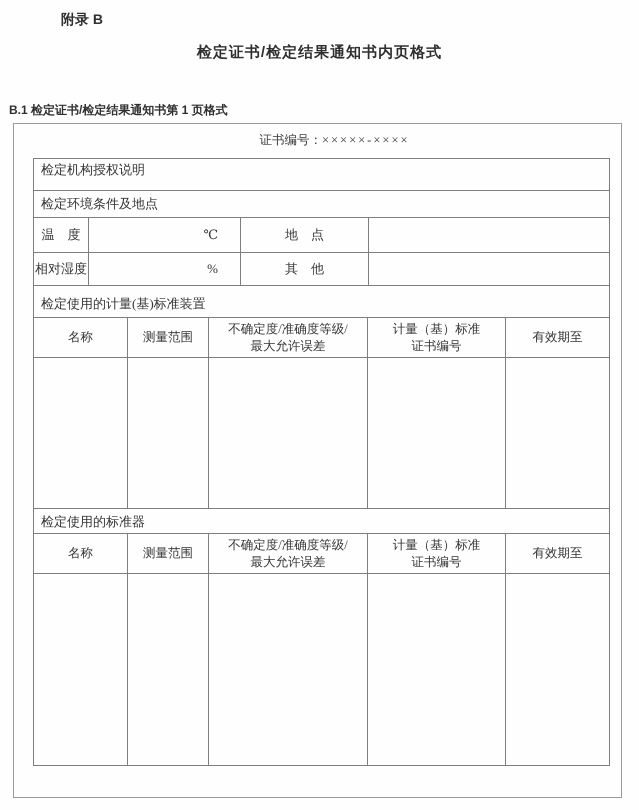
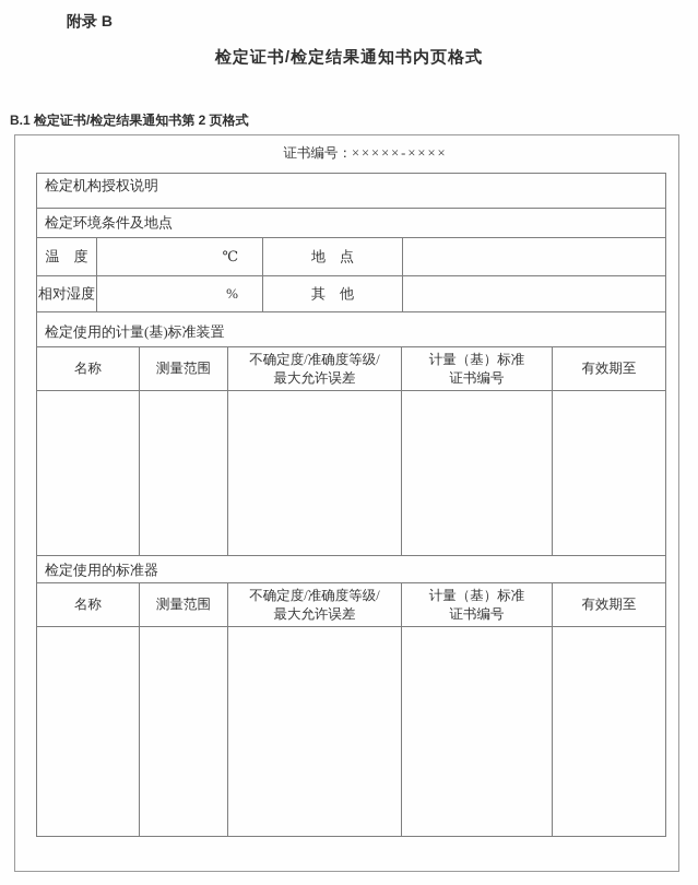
  附录 B
  检定证书/检定结果通知书内页格式
- B.1 检定证书/检定结果通知书第 1 页格式
+ B.1 检定证书/检定结果通知书第 2 页格式
  证书编号：×××××-××××
  检定机构授权说明
  检定环境条件及地点
  温 度
  ℃
  地 点
  相对湿度
  %
  其 他
  检定使用的计量(基)标准装置
  名称
  测量范围
  不确定度/准确度等级/
  最大允许误差
  计量（基）标准
  证书编号
  有效期至
  检定使用的标准器
  名称
  测量范围
  不确定度/准确度等级/
  最大允许误差
  计量（基）标准
  证书编号
  有效期至
